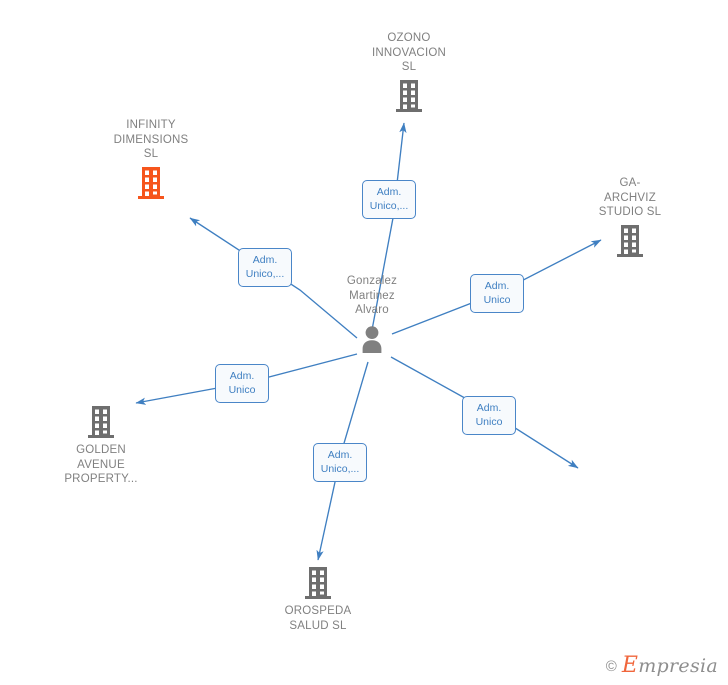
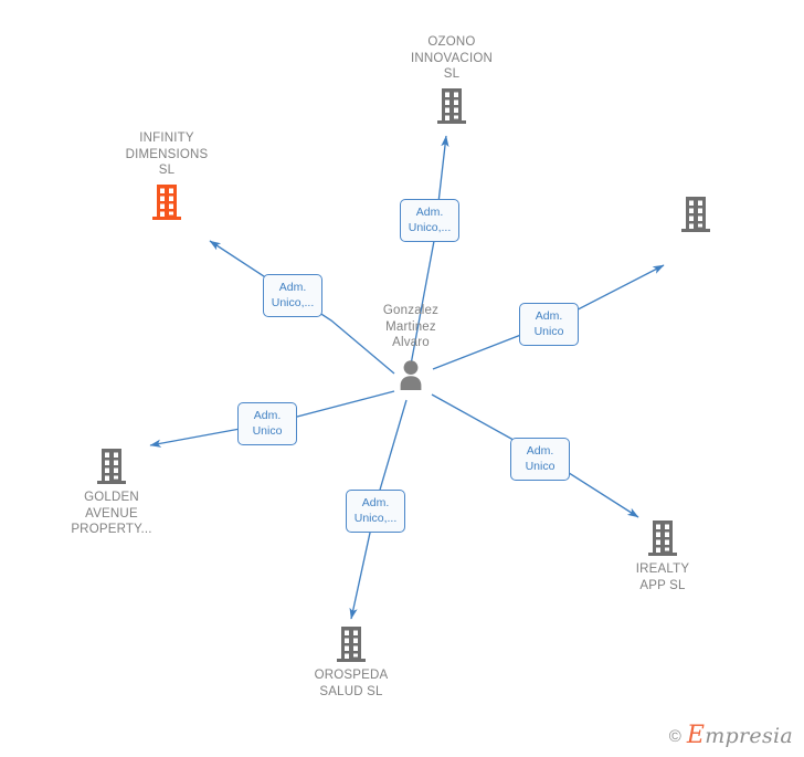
  Adm.
  Unico,...
  Adm.
  Unico,...
  Adm.
  Unico
  Adm.
  Unico
  Adm.
  Unico,...
  Adm.
  Unico
  INFINITY
  DIMENSIONS
  SL
  OZONO
  INNOVACION
  SL
- GA-
- ARCHVIZ
- STUDIO SL
  Gonzalez
  Martinez
  Alvaro
  GOLDEN
  AVENUE
  PROPERTY...
  OROSPEDA
  SALUD SL
+ IREALTY
+ APP SL
  ©
  Empresia
